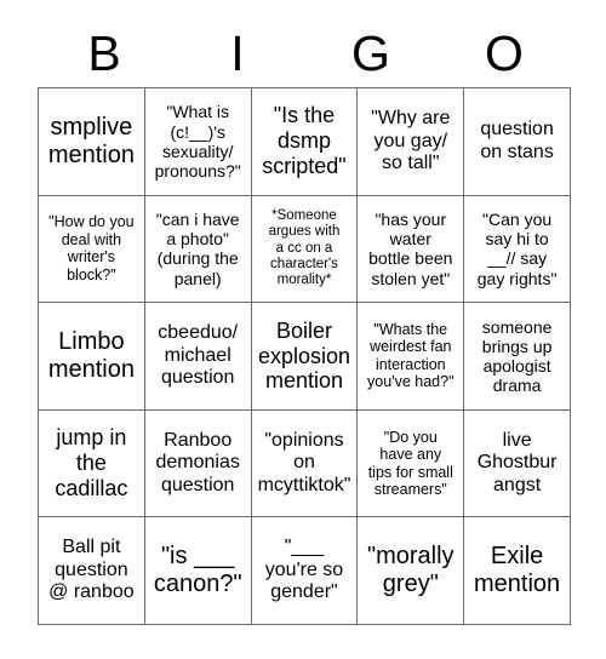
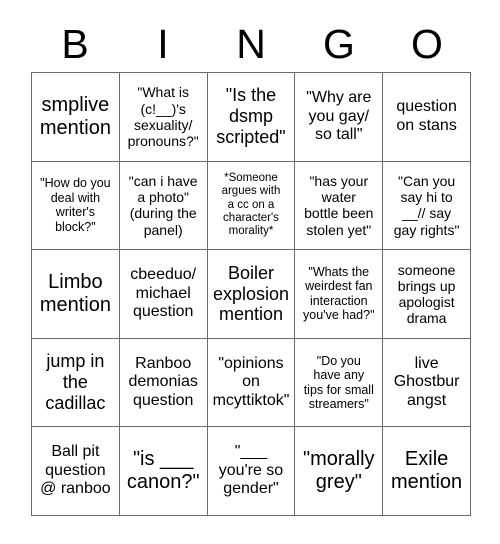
  B
  I
+ N
  G
  O
  smplive
  mention
  "What is
  (c!__)'s
  sexuality/
  pronouns?"
  "Is the
  dsmp
  scripted"
  "Why are
  you gay/
  so tall"
  question
  on stans
  "How do you
  deal with
  writer's
  block?"
  "can i have
  a photo"
  (during the
  panel)
  *Someone
  argues with
  a cc on a
  character's
  morality*
  "has your
  water
  bottle been
  stolen yet"
  "Can you
  say hi to
  __// say
  gay rights"
  Limbo
  mention
  cbeeduo/
  michael
  question
  Boiler
  explosion
  mention
  "Whats the
  weirdest fan
  interaction
  you've had?"
  someone
  brings up
  apologist
  drama
  jump in
  the
  cadillac
  Ranboo
  demonias
  question
  "opinions
  on
  mcyttiktok"
  "Do you
  have any
  tips for small
  streamers"
  live
  Ghostbur
  angst
  Ball pit
  question
  @ ranboo
  "is ___
  canon?"
  "___
  you're so
  gender"
  "morally
  grey"
  Exile
  mention
